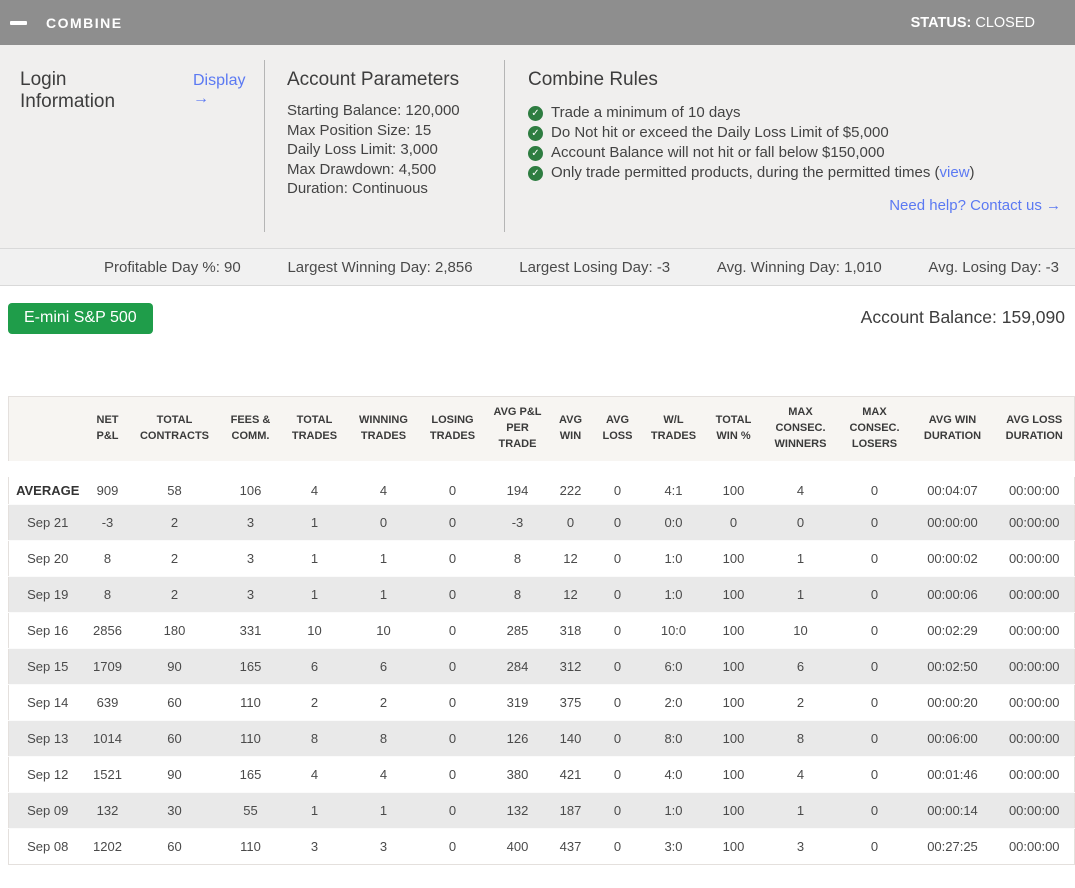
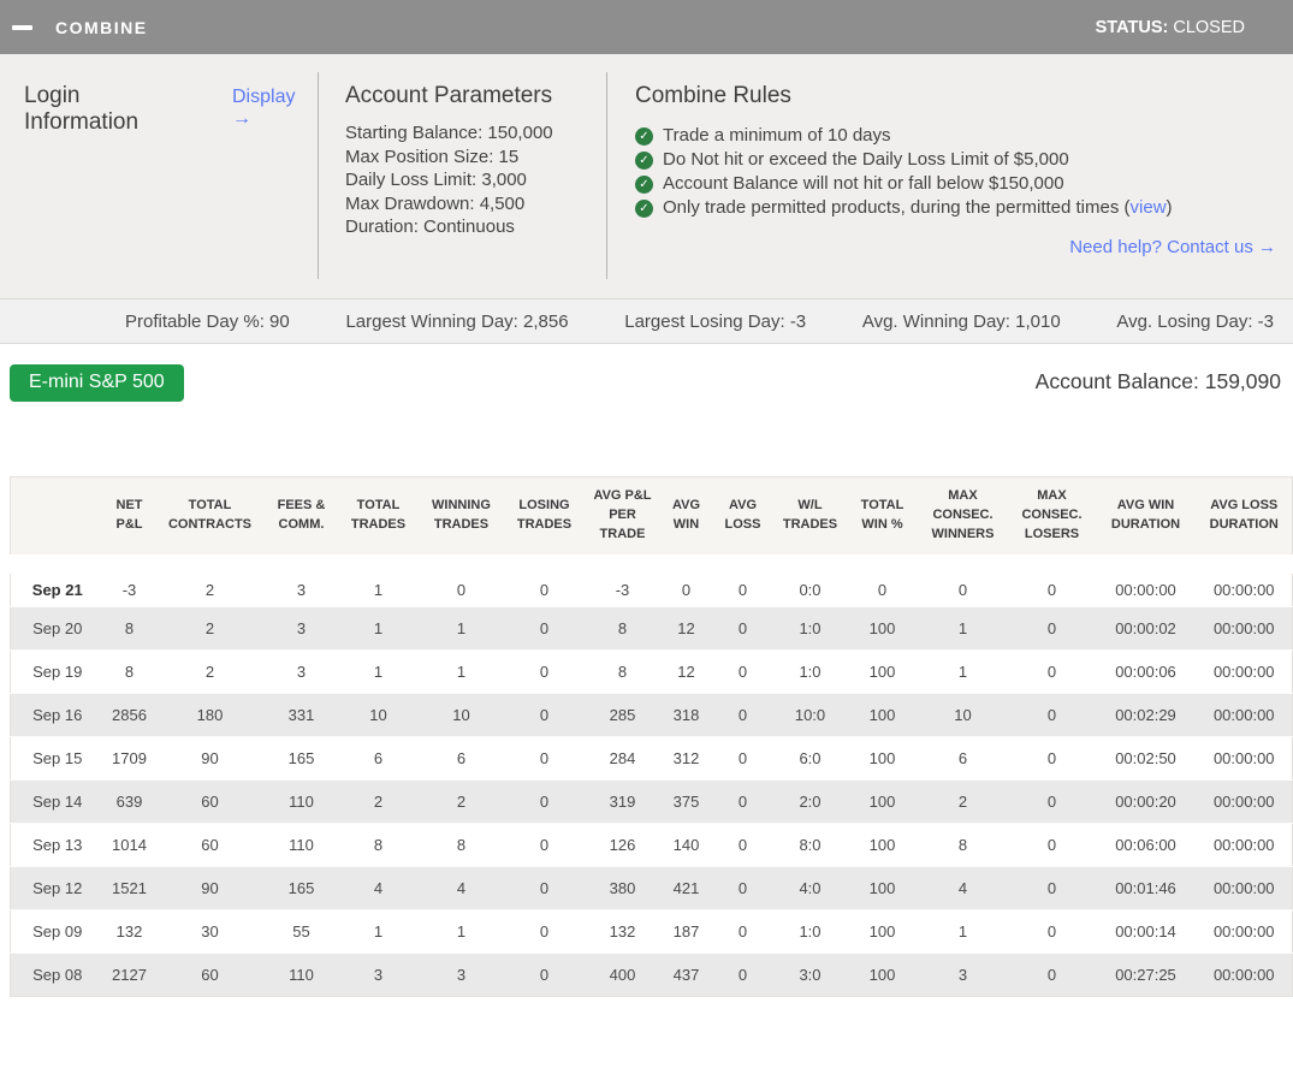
  COMBINE
  STATUS: CLOSED
  Login Information
  Display →
  Account Parameters
- Starting Balance: 120,000
+ Starting Balance: 150,000
  Max Position Size: 15
  Daily Loss Limit: 3,000
  Max Drawdown: 4,500
  Duration: Continuous
  Combine Rules
  ✓
  Trade a minimum of 10 days
  ✓
  Do Not hit or exceed the Daily Loss Limit of $5,000
  ✓
  Account Balance will not hit or fall below $150,000
  ✓
  Only trade permitted products, during the permitted times (view)
  Need help? Contact us →
  Profitable Day %: 90
  Largest Winning Day: 2,856
  Largest Losing Day: -3
  Avg. Winning Day: 1,010
  Avg. Losing Day: -3
  E-mini S&P 500
  Account Balance: 159,090
  	NET P&L	TOTAL CONTRACTS	FEES & COMM.	TOTAL TRADES	WINNING TRADES	LOSING TRADES	AVG P&L PER TRADE	AVG WIN	AVG LOSS	W/L TRADES	TOTAL WIN %	MAX CONSEC. WINNERS	MAX CONSEC. LOSERS	AVG WIN DURATION	AVG LOSS DURATION
- AVERAGE	909	58	106	4	4	0	194	222	0	4:1	100	4	0	00:04:07	00:00:00
  Sep 21	-3	2	3	1	0	0	-3	0	0	0:0	0	0	0	00:00:00	00:00:00
  Sep 20	8	2	3	1	1	0	8	12	0	1:0	100	1	0	00:00:02	00:00:00
  Sep 19	8	2	3	1	1	0	8	12	0	1:0	100	1	0	00:00:06	00:00:00
  Sep 16	2856	180	331	10	10	0	285	318	0	10:0	100	10	0	00:02:29	00:00:00
  Sep 15	1709	90	165	6	6	0	284	312	0	6:0	100	6	0	00:02:50	00:00:00
  Sep 14	639	60	110	2	2	0	319	375	0	2:0	100	2	0	00:00:20	00:00:00
  Sep 13	1014	60	110	8	8	0	126	140	0	8:0	100	8	0	00:06:00	00:00:00
  Sep 12	1521	90	165	4	4	0	380	421	0	4:0	100	4	0	00:01:46	00:00:00
  Sep 09	132	30	55	1	1	0	132	187	0	1:0	100	1	0	00:00:14	00:00:00
- Sep 08	1202	60	110	3	3	0	400	437	0	3:0	100	3	0	00:27:25	00:00:00
+ Sep 08	2127	60	110	3	3	0	400	437	0	3:0	100	3	0	00:27:25	00:00:00
